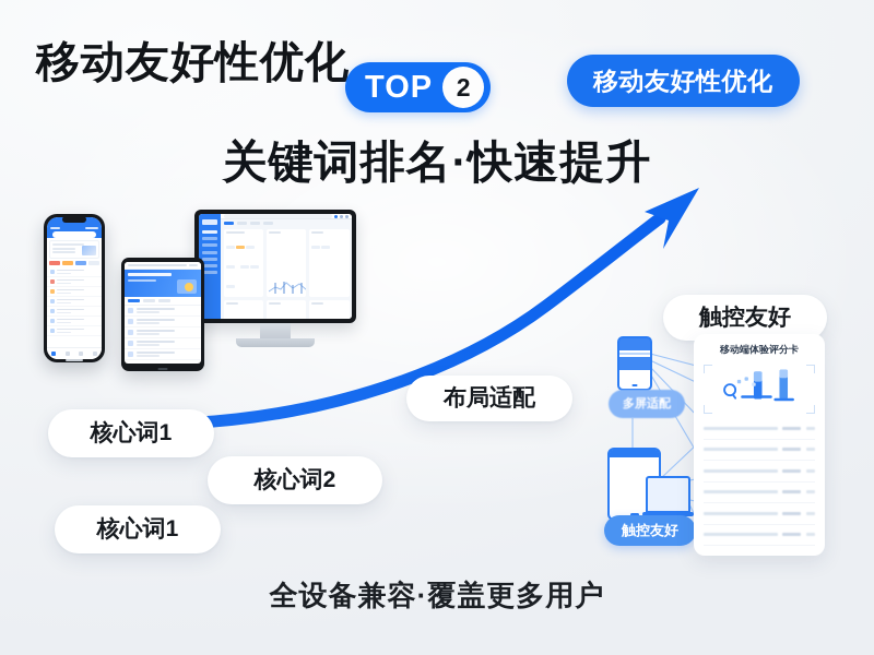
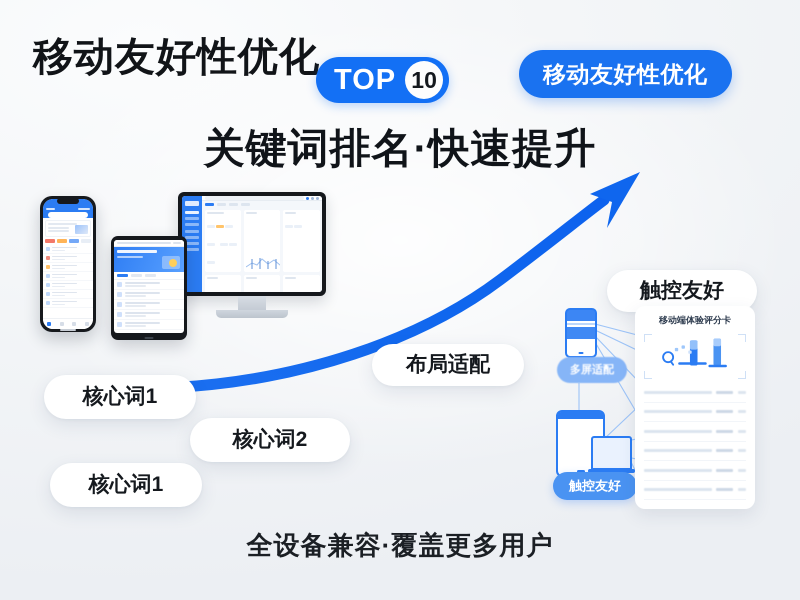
  移动友好性优化
  TOP
- 2
+ 10
  移动友好性优化
  关键词排名·快速提升
  全设备兼容·覆盖更多用户
  核心词1
  核心词2
  核心词1
  布局适配
  触控友好
  多屏适配
  触控友好
  移动端体验评分卡
